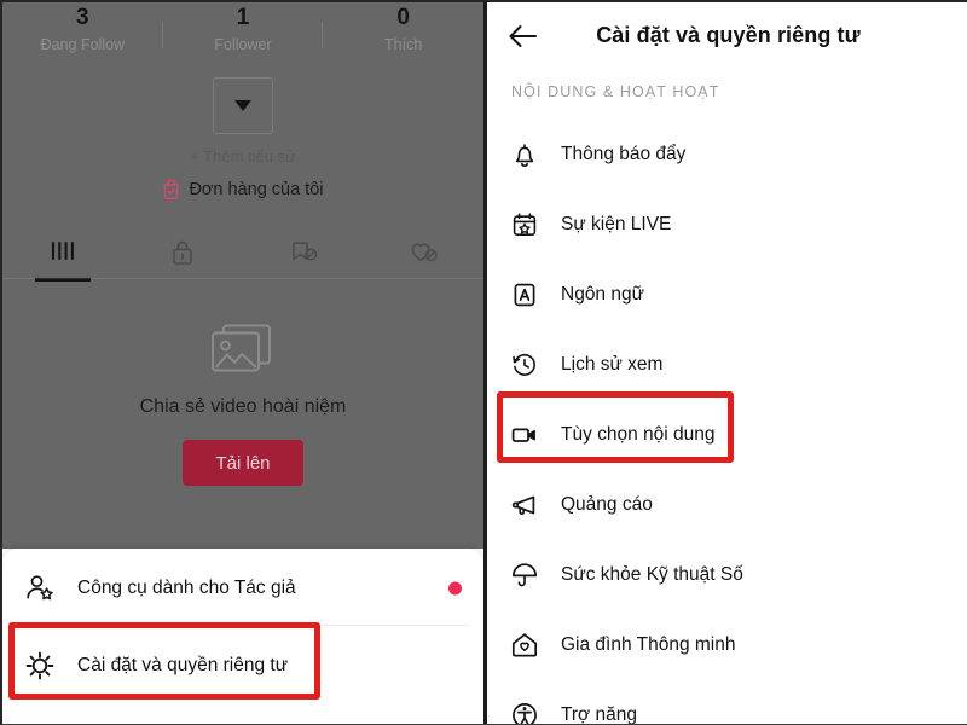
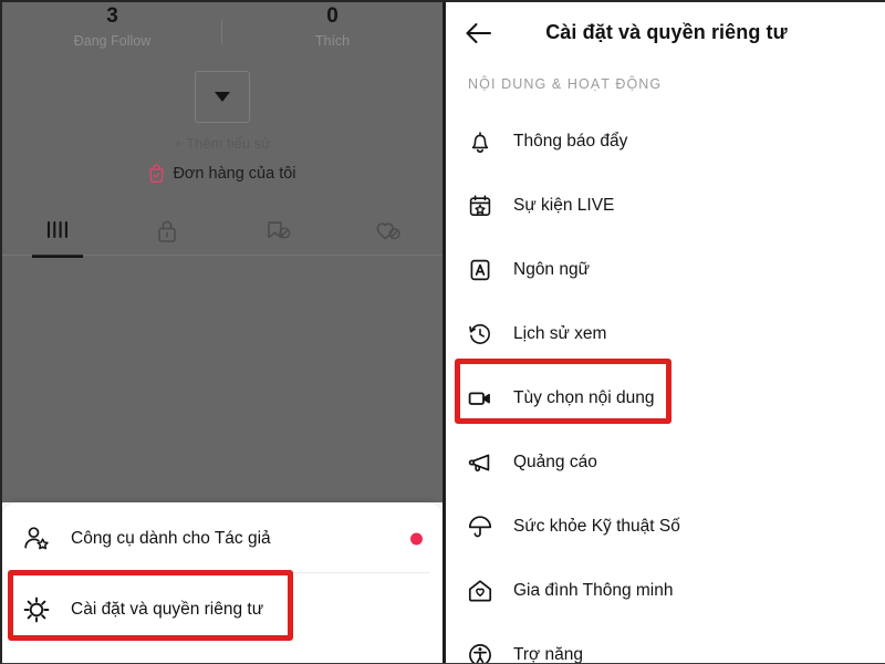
  3
  Đang Follow
- 1
- Follower
  0
  Thích
  Đơn hàng của tôi
- Chia sẻ video hoài niệm
- Tải lên
  Công cụ dành cho Tác giả
  Cài đặt và quyền riêng tư
  Cài đặt và quyền riêng tư
- NỘI DUNG & HOẠT HOẠT
+ NỘI DUNG & HOẠT ĐỘNG
  Thông báo đẩy
  Sự kiện LIVE
  Ngôn ngữ
  Lịch sử xem
  Tùy chọn nội dung
  Quảng cáo
  Sức khỏe Kỹ thuật Số
  Gia đình Thông minh
  Trợ năng
